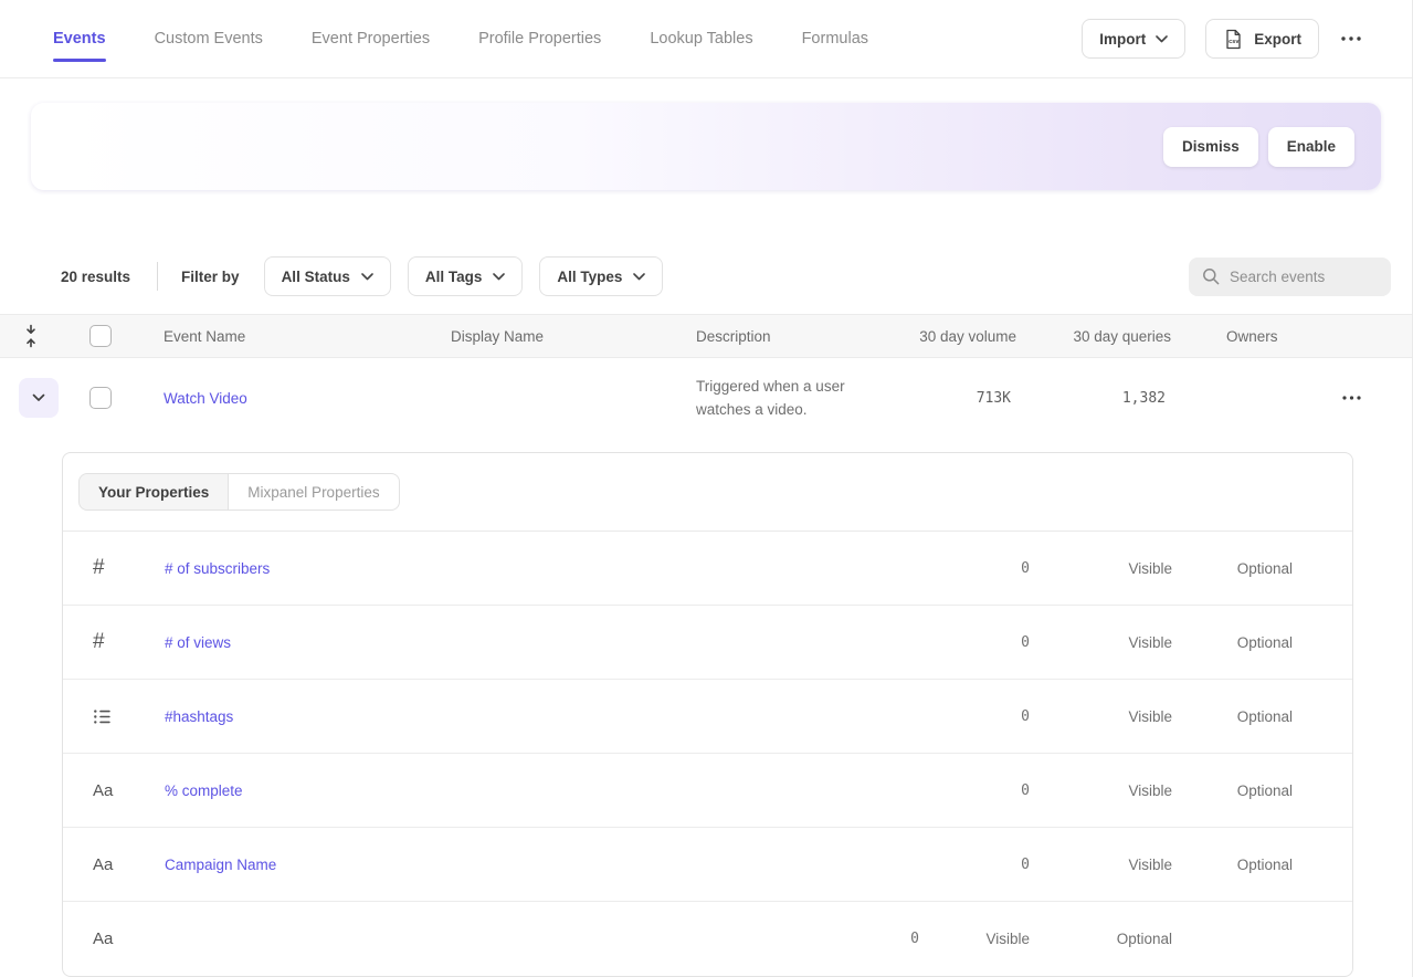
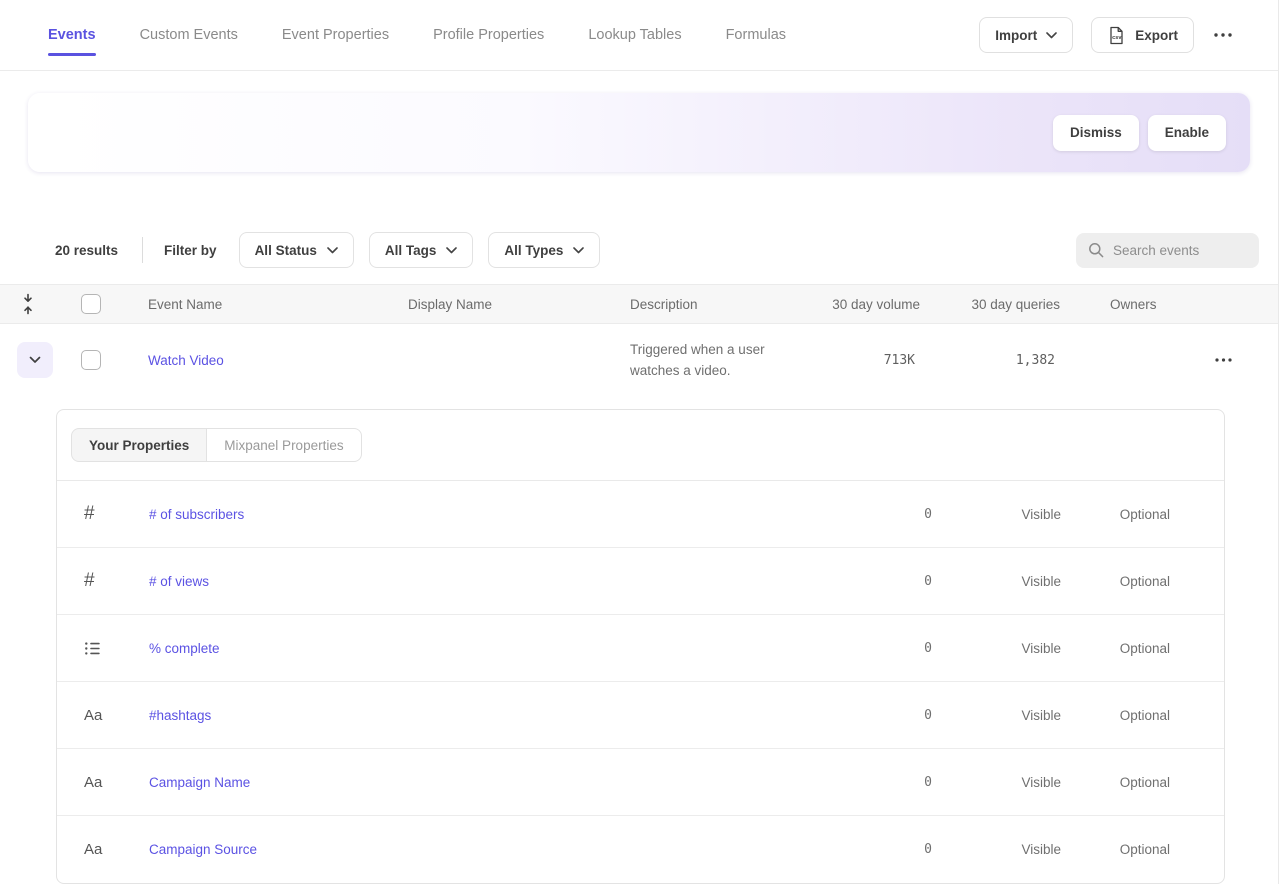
  Events
  Custom Events
  Event Properties
  Profile Properties
  Lookup Tables
  Formulas
  Import
  Export
  Dismiss
  Enable
  20 results
  Filter by
  All Status
  All Tags
  All Types
  Search events
  Event Name
  Display Name
  Description
  30 day volume
  30 day queries
  Owners
  Watch Video
  Triggered when a user watches a video.
  713K
  1,382
  Your Properties
  Mixpanel Properties
  #
  # of subscribers
  0
  Visible
  Optional
  #
  # of views
  0
  Visible
  Optional
- #hashtags
+ % complete
  0
  Visible
  Optional
  Aa
- % complete
+ #hashtags
  0
  Visible
  Optional
  Aa
  Campaign Name
  0
  Visible
  Optional
  Aa
+ Campaign Source
  0
  Visible
  Optional
